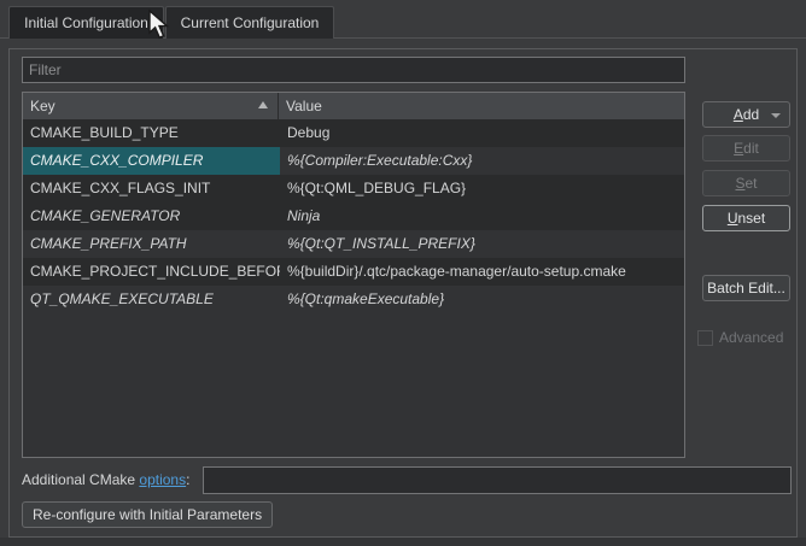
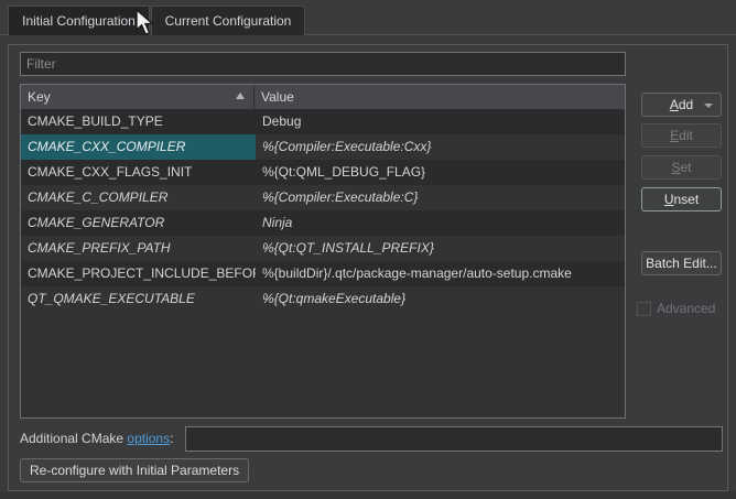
  Initial Configuration
  Current Configuration
  Filter
  Key
  Value
  CMAKE_BUILD_TYPE
  Debug
  CMAKE_CXX_COMPILER
  %{Compiler:Executable:Cxx}
  CMAKE_CXX_FLAGS_INIT
  %{Qt:QML_DEBUG_FLAG}
+ CMAKE_C_COMPILER
+ %{Compiler:Executable:C}
  CMAKE_GENERATOR
  Ninja
  CMAKE_PREFIX_PATH
  %{Qt:QT_INSTALL_PREFIX}
  CMAKE_PROJECT_INCLUDE_BEFO
  %{buildDir}/.qtc/package-manager/auto-setup.cmake
  QT_QMAKE_EXECUTABLE
  %{Qt:qmakeExecutable}
  Add
  Edit
  Set
  Unset
  Batch Edit...
  Advanced
  Additional CMake options:
  Re-configure with Initial Parameters
